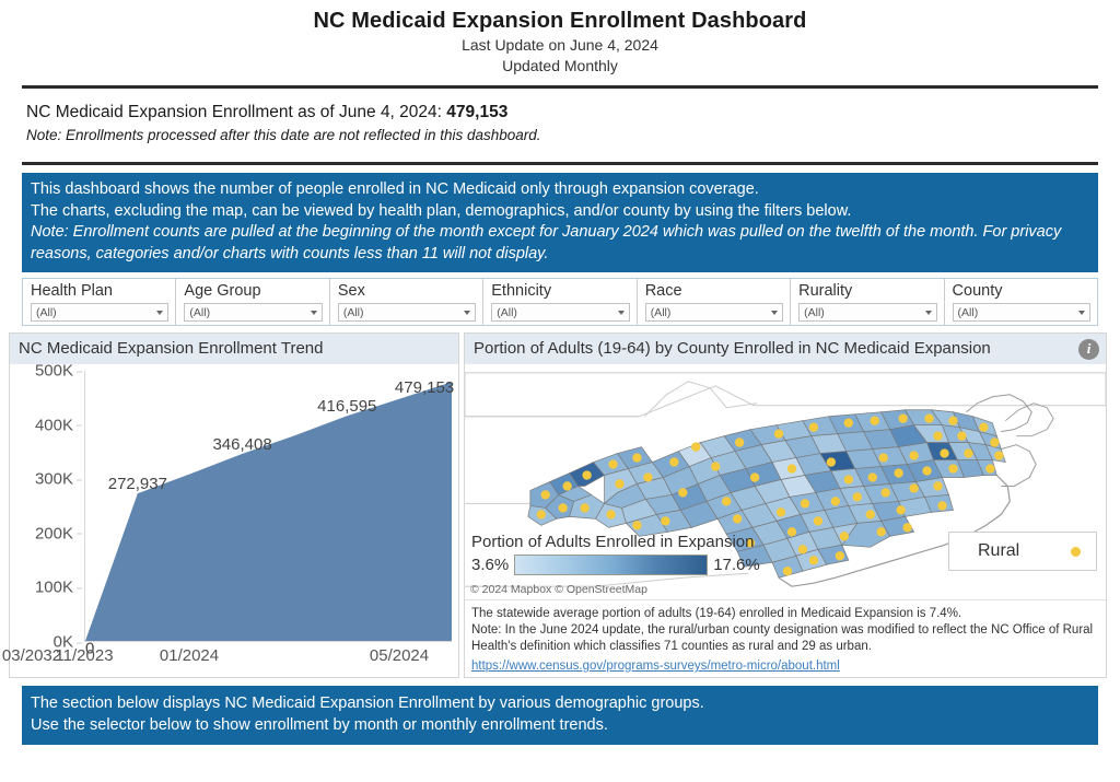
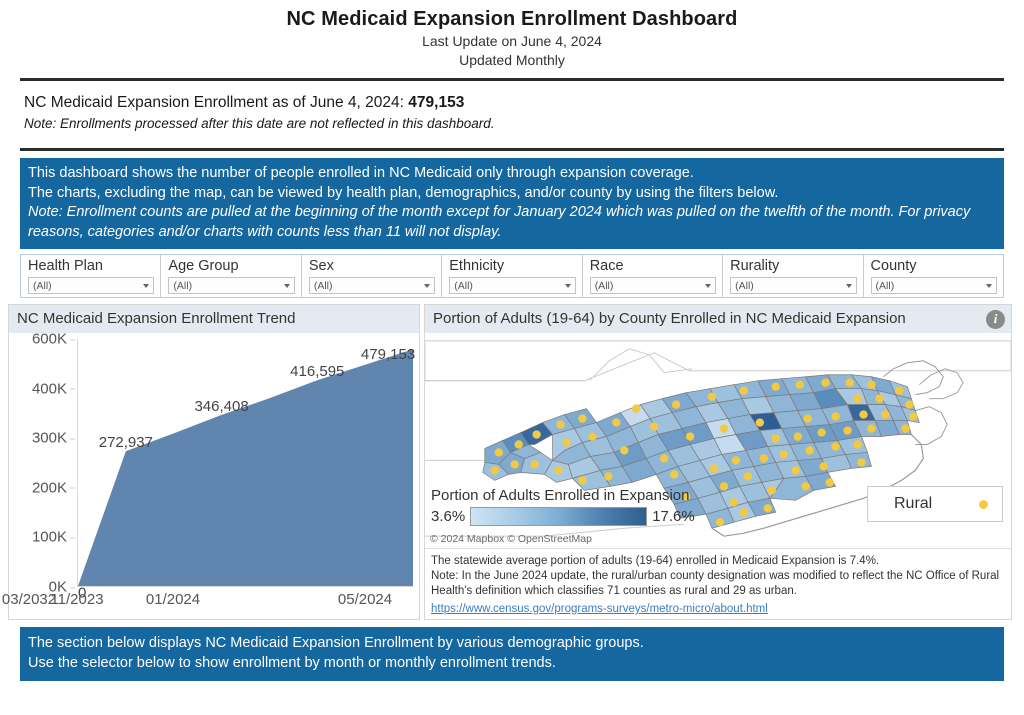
  NC Medicaid Expansion Enrollment Dashboard
  Last Update on June 4, 2024
  Updated Monthly
  NC Medicaid Expansion Enrollment as of June 4, 2024: 479,153
  Note: Enrollments processed after this date are not reflected in this dashboard.
  This dashboard shows the number of people enrolled in NC Medicaid only through expansion coverage.
  The charts, excluding the map, can be viewed by health plan, demographics, and/or county by using the filters below.
  Note: Enrollment counts are pulled at the beginning of the month except for January 2024 which was pulled on the twelfth of the month. For privacy reasons, categories and/or charts with counts less than 11 will not display.
  Health Plan
  (All)
  Age Group
  (All)
  Sex
  (All)
  Ethnicity
  (All)
  Race
  (All)
  Rurality
  (All)
  County
  (All)
  NC Medicaid Expansion Enrollment Trend
  0K
  100K
  200K
  300K
  400K
- 500K
+ 600K
  0
  272,937
  346,408
  416,595
  479,153
  11/2023
  01/2024
  03/2032
  05/2024
  Portion of Adults (19-64) by County Enrolled in NC Medicaid Expansion
  i
  Portion of Adults Enrolled in Expansion
  3.6%
  17.6%
  © 2024 Mapbox © OpenStreetMap
  Rural
  The statewide average portion of adults (19-64) enrolled in Medicaid Expansion is 7.4%.
  Note: In the June 2024 update, the rural/urban county designation was modified to reflect the NC Office of Rural Health's definition which classifies 71 counties as rural and 29 as urban.
  https://www.census.gov/programs-surveys/metro-micro/about.html
  The section below displays NC Medicaid Expansion Enrollment by various demographic groups.
  Use the selector below to show enrollment by month or monthly enrollment trends.
